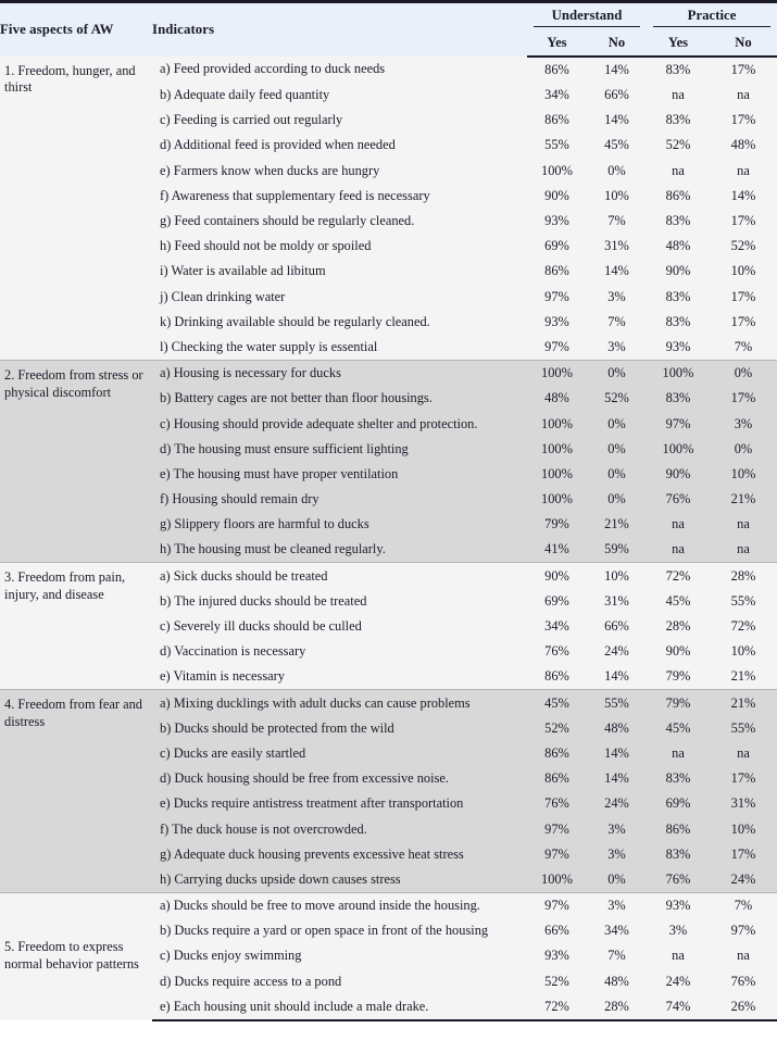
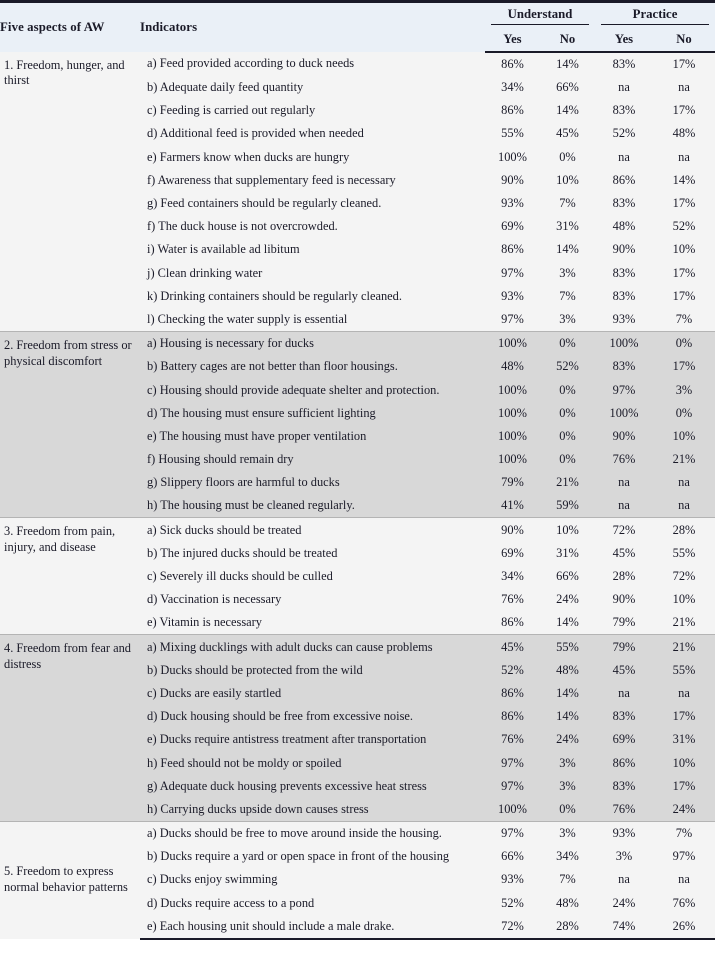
  Five aspects of AW	Indicators	Understand	Practice
  Yes	No	Yes	No
  1. Freedom, hunger, and thirst	a) Feed provided according to duck needs	86%	14%	83%	17%
  b) Adequate daily feed quantity	34%	66%	na	na
  c) Feeding is carried out regularly	86%	14%	83%	17%
  d) Additional feed is provided when needed	55%	45%	52%	48%
  e) Farmers know when ducks are hungry	100%	0%	na	na
  f) Awareness that supplementary feed is necessary	90%	10%	86%	14%
  g) Feed containers should be regularly cleaned.	93%	7%	83%	17%
- h) Feed should not be moldy or spoiled	69%	31%	48%	52%
+ f) The duck house is not overcrowded.	69%	31%	48%	52%
  i) Water is available ad libitum	86%	14%	90%	10%
  j) Clean drinking water	97%	3%	83%	17%
- k) Drinking available should be regularly cleaned.	93%	7%	83%	17%
+ k) Drinking containers should be regularly cleaned.	93%	7%	83%	17%
  l) Checking the water supply is essential	97%	3%	93%	7%
  2. Freedom from stress or physical discomfort	a) Housing is necessary for ducks	100%	0%	100%	0%
  b) Battery cages are not better than floor housings.	48%	52%	83%	17%
  c) Housing should provide adequate shelter and protection.	100%	0%	97%	3%
  d) The housing must ensure sufficient lighting	100%	0%	100%	0%
  e) The housing must have proper ventilation	100%	0%	90%	10%
  f) Housing should remain dry	100%	0%	76%	21%
  g) Slippery floors are harmful to ducks	79%	21%	na	na
  h) The housing must be cleaned regularly.	41%	59%	na	na
  3. Freedom from pain, injury, and disease	a) Sick ducks should be treated	90%	10%	72%	28%
  b) The injured ducks should be treated	69%	31%	45%	55%
  c) Severely ill ducks should be culled	34%	66%	28%	72%
  d) Vaccination is necessary	76%	24%	90%	10%
  e) Vitamin is necessary	86%	14%	79%	21%
  4. Freedom from fear and distress	a) Mixing ducklings with adult ducks can cause problems	45%	55%	79%	21%
  b) Ducks should be protected from the wild	52%	48%	45%	55%
  c) Ducks are easily startled	86%	14%	na	na
  d) Duck housing should be free from excessive noise.	86%	14%	83%	17%
  e) Ducks require antistress treatment after transportation	76%	24%	69%	31%
- f) The duck house is not overcrowded.	97%	3%	86%	10%
+ h) Feed should not be moldy or spoiled	97%	3%	86%	10%
  g) Adequate duck housing prevents excessive heat stress	97%	3%	83%	17%
  h) Carrying ducks upside down causes stress	100%	0%	76%	24%
  5. Freedom to express normal behavior patterns	a) Ducks should be free to move around inside the housing.	97%	3%	93%	7%
  b) Ducks require a yard or open space in front of the housing	66%	34%	3%	97%
  c) Ducks enjoy swimming	93%	7%	na	na
  d) Ducks require access to a pond	52%	48%	24%	76%
  e) Each housing unit should include a male drake.	72%	28%	74%	26%
